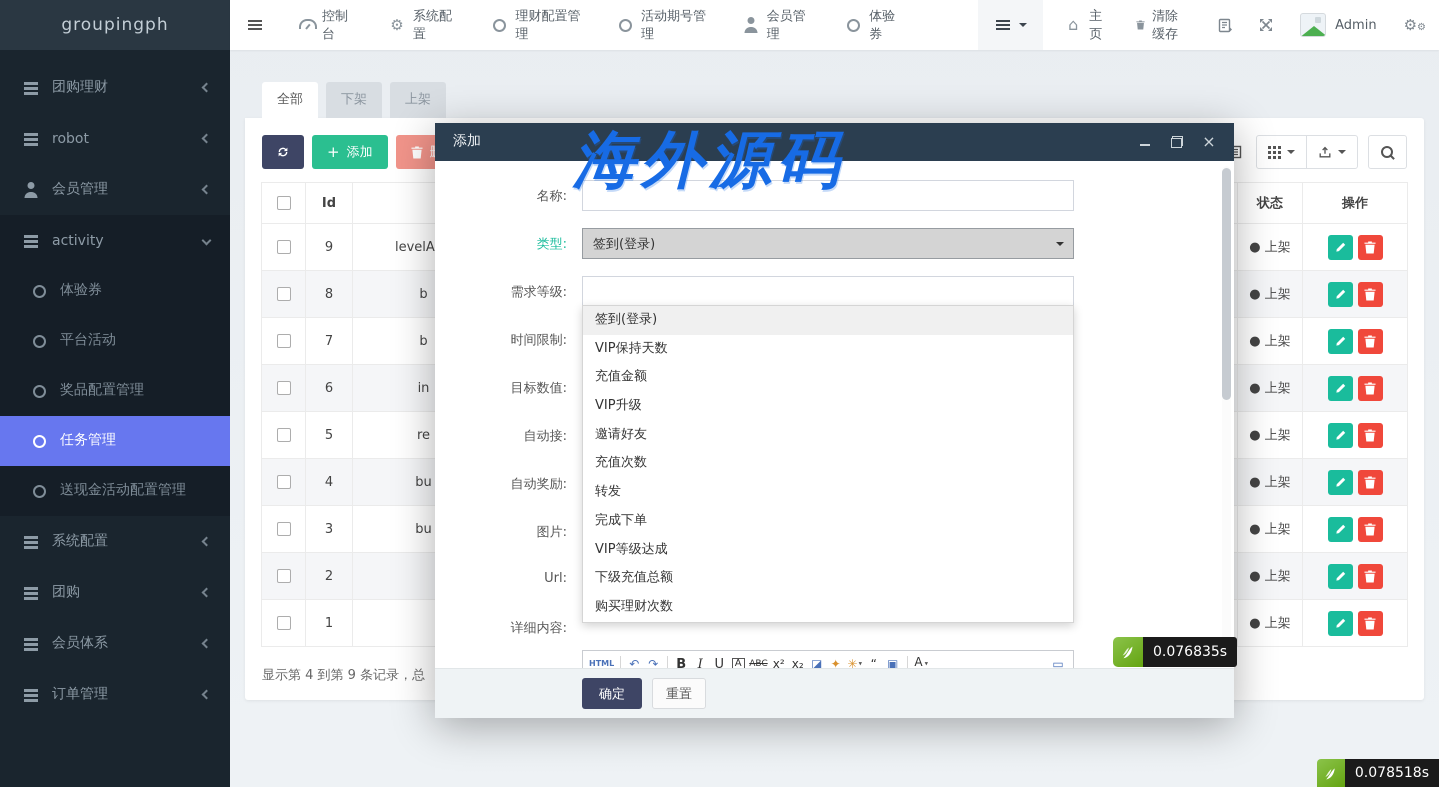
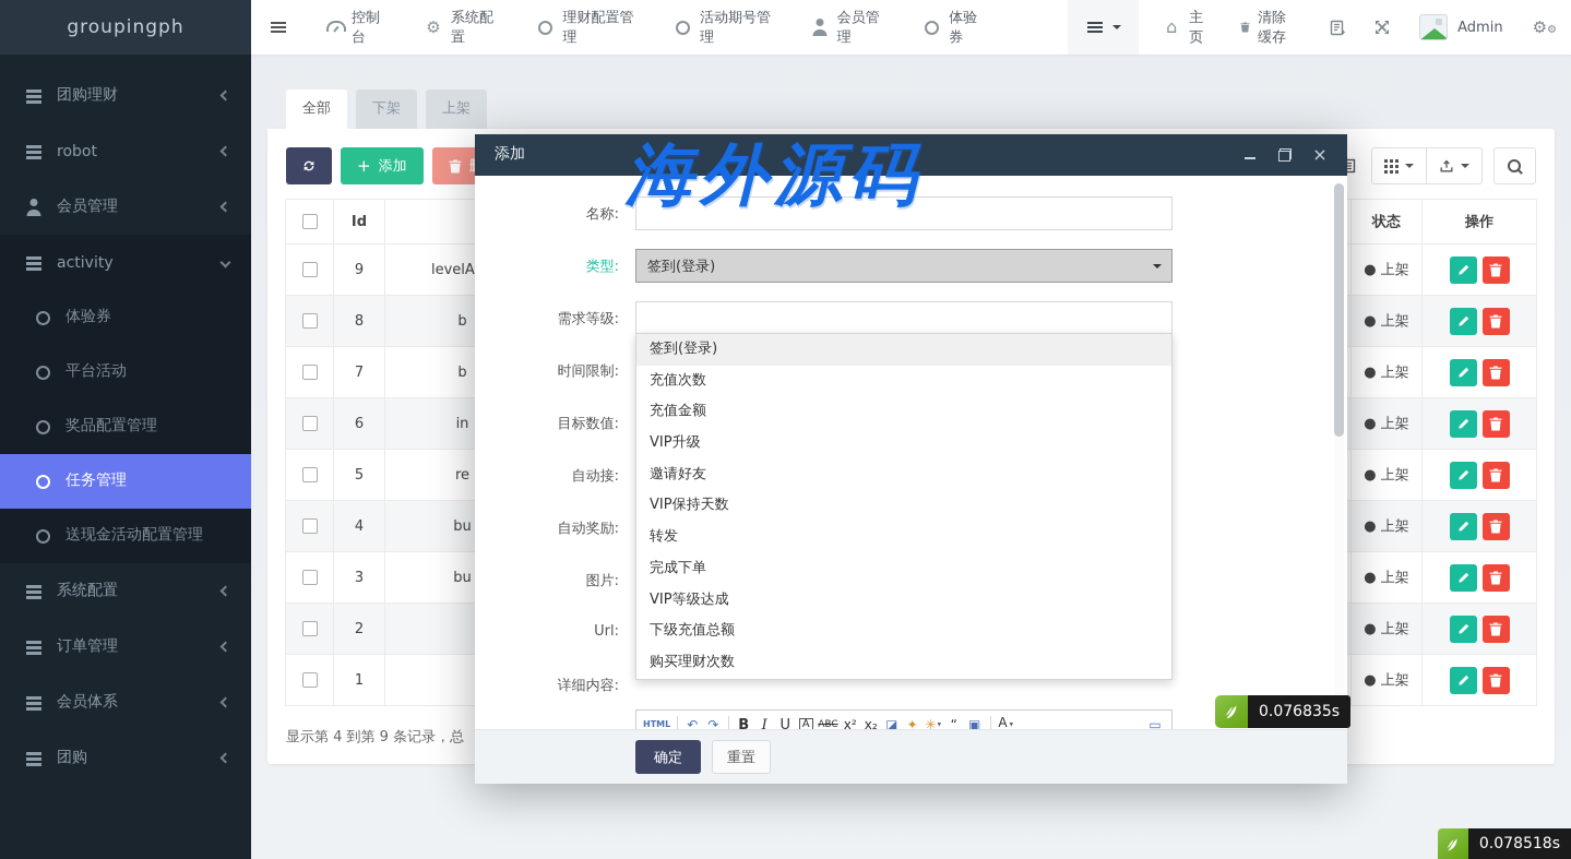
  groupingph
  团购理财
  robot
  会员管理
  activity
  体验券
  平台活动
  奖品配置管理
  任务管理
  送现金活动配置管理
  系统配置
- 团购
+ 订单管理
  会员体系
- 订单管理
+ 团购
  控制台
  系统配置
  理财配置管理
  活动期号管理
  会员管理
  体验券
  主页
  清除缓存
  Admin
  ⚙⚙
  全部
  下架
  上架
  +
  添加
  	Id			状态	操作
  	9	levelA		● 上架
  	8	b		● 上架
  	7	b		● 上架
  	6	in		● 上架
  	5	re		● 上架
  	4	bu		● 上架
  	3	bu		● 上架
  	2			● 上架
  	1			● 上架
  显示第 4 到第 9 条记录，总
  海外源码
  添加
  ×
  名称:
  类型:
  签到(登录)
  需求等级:
  时间限制:
  目标数值:
  自动接:
  自动奖励:
  图片:
  Url:
  详细内容:
  签到(登录)
- VIP保持天数
+ 充值次数
  充值金额
  VIP升级
  邀请好友
- 充值次数
+ VIP保持天数
  转发
  完成下单
  VIP等级达成
  下级充值总额
  购买理财次数
  HTML
  ↶
  ↷
  B
  I
  U
  A
  ABC
  x²
  x₂
  ◪
  ✦
  ✳
  “
  ▣
  A
  ▭
  确定
  重置
  0.076835s
  0.078518s
